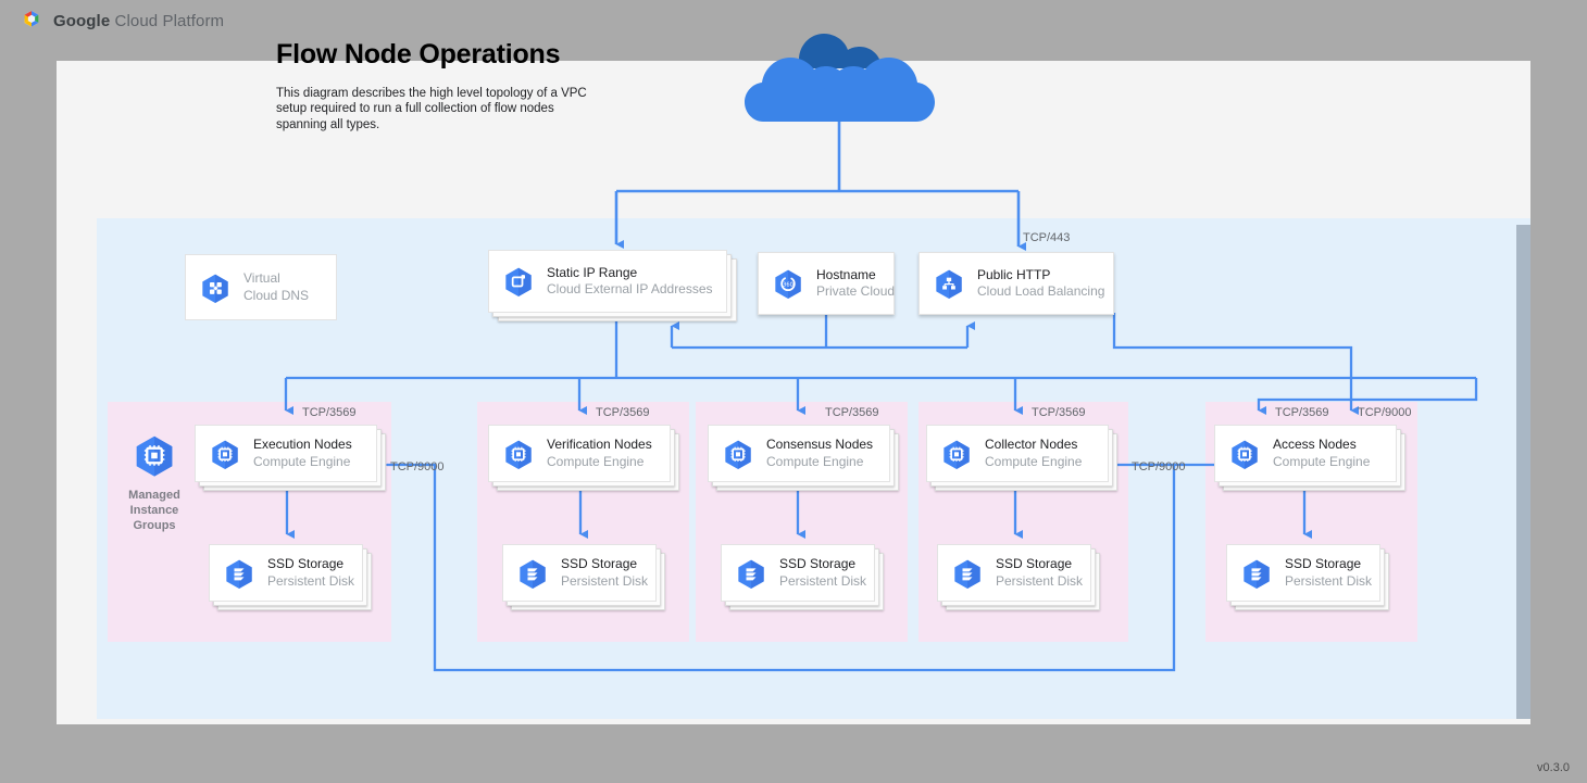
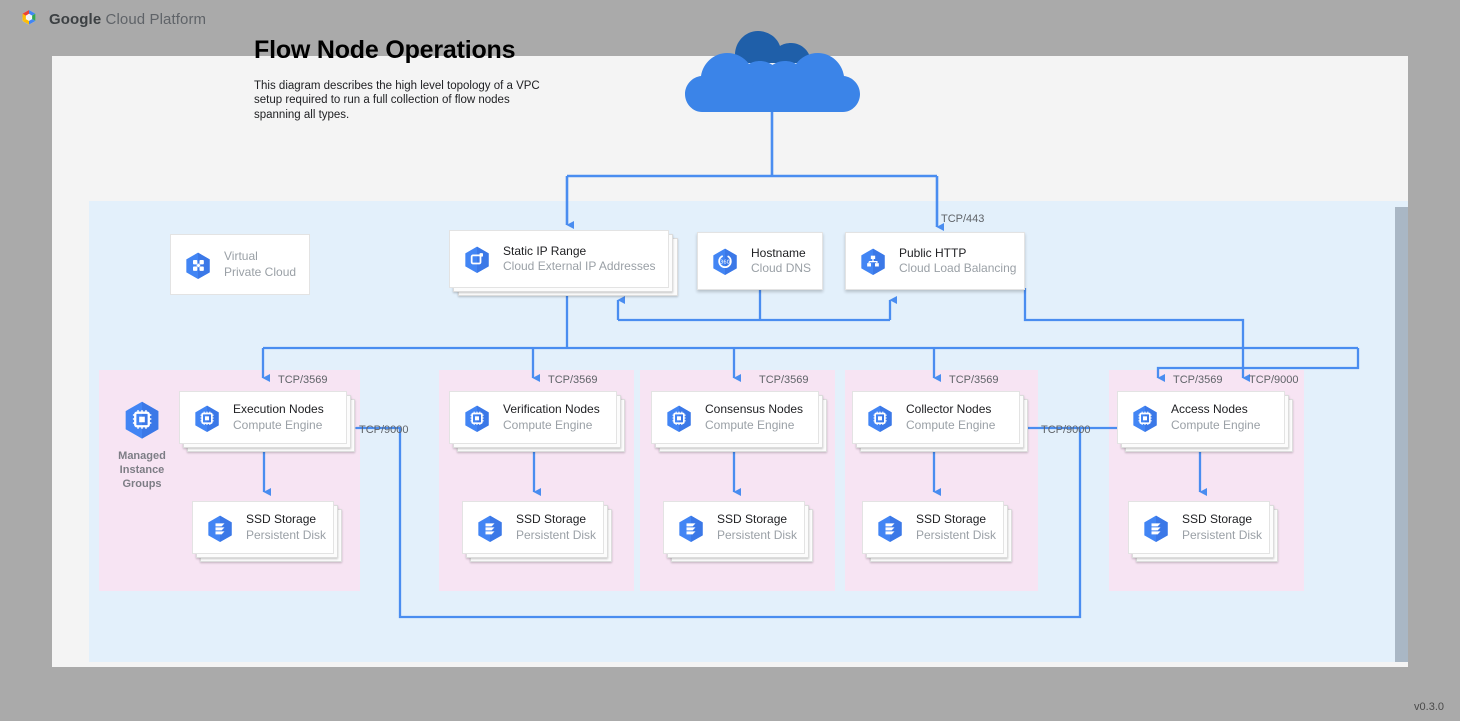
  Google Cloud Platform
  Flow Node Operations
  This diagram describes the high level topology of a VPC setup required to run a full collection of flow nodes spanning all types.
  Virtual
- Cloud DNS
+ Private Cloud
  Static IP Range
  Cloud External IP Addresses
  Hostname
- Private Cloud
+ Cloud DNS
  Public HTTP
  Cloud Load Balancing
  Managed
  Instance
  Groups
  Execution Nodes
  Compute Engine
  Verification Nodes
  Compute Engine
  Consensus Nodes
  Compute Engine
  Collector Nodes
  Compute Engine
  Access Nodes
  Compute Engine
  SSD Storage
  Persistent Disk
  SSD Storage
  Persistent Disk
  SSD Storage
  Persistent Disk
  SSD Storage
  Persistent Disk
  SSD Storage
  Persistent Disk
  TCP/443
  TCP/3569
  TCP/3569
  TCP/3569
  TCP/3569
  TCP/3569
  TCP/9000
  TCP/9000
  TCP/9000
  v0.3.0
